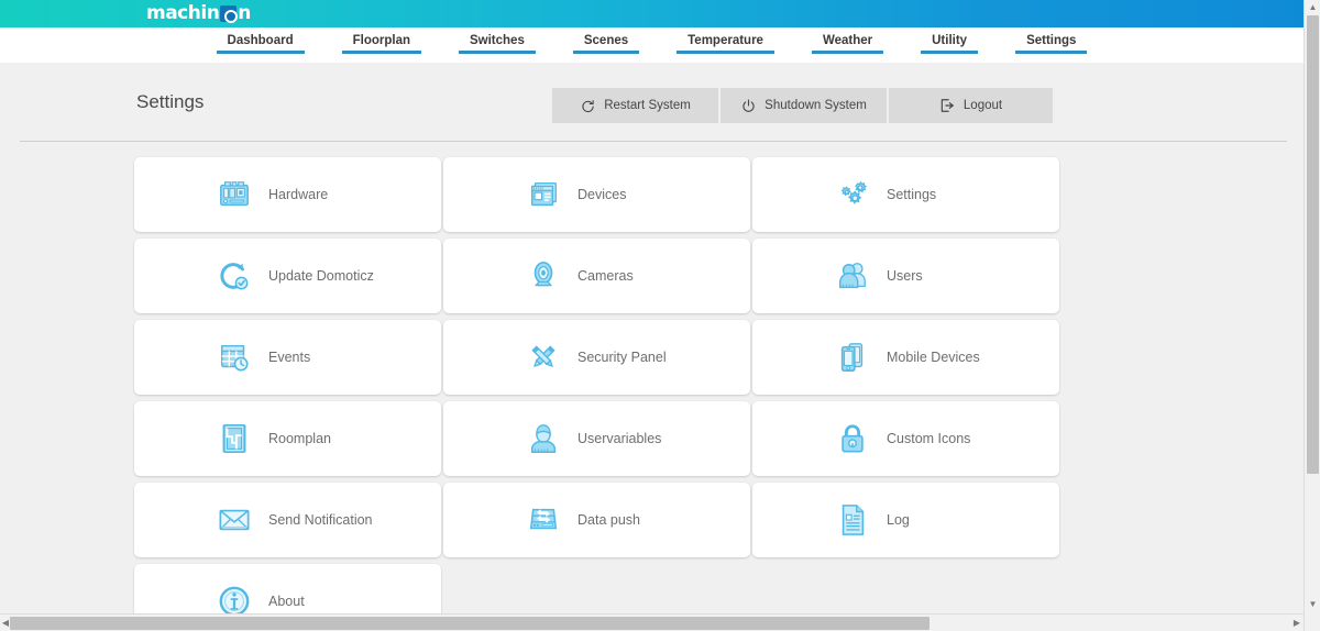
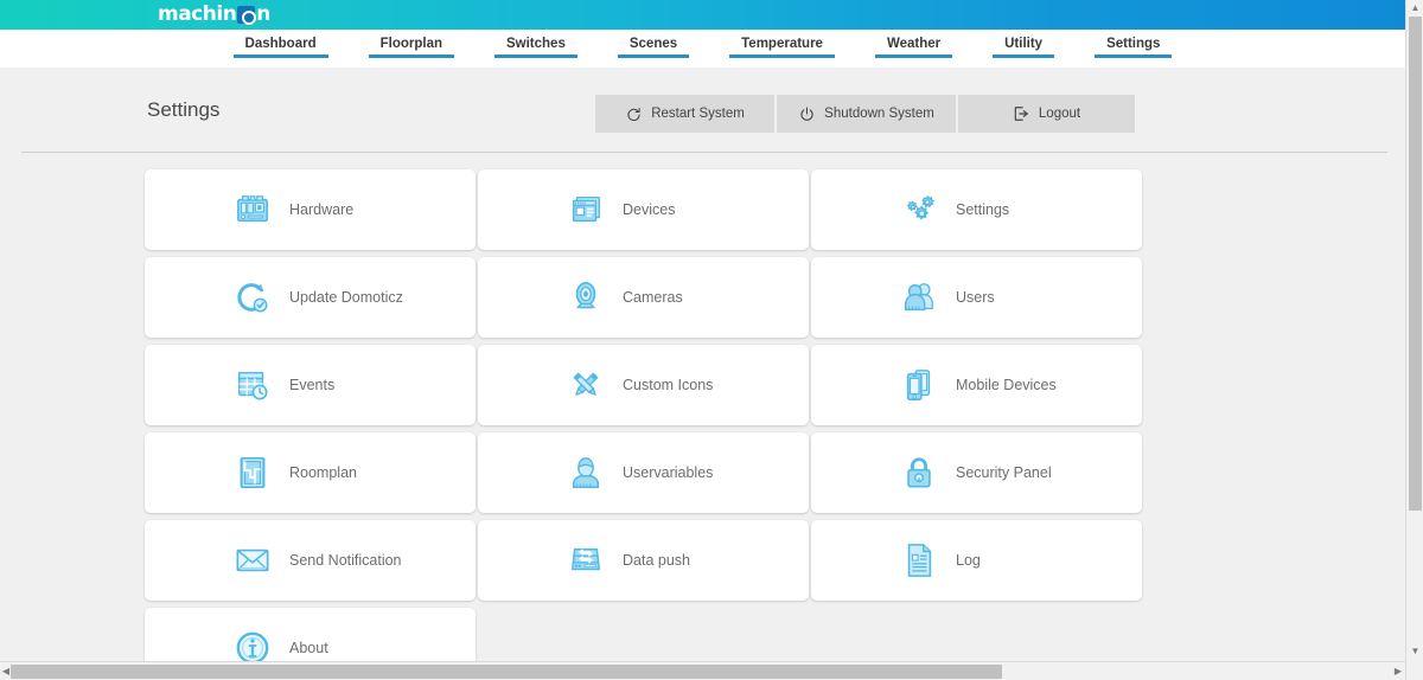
  machin
  n
  Dashboard
  Floorplan
  Switches
  Scenes
  Temperature
  Weather
  Utility
  Settings
  Settings
  Restart System
  Shutdown System
  Logout
  Hardware
  Devices
  Settings
  Update Domoticz
  Cameras
  Users
  Events
- Security Panel
+ Custom Icons
  Mobile Devices
  Roomplan
  Uservariables
- Custom Icons
+ Security Panel
  Send Notification
  Data push
  Log
  About
  ◀
  ▶
  ▲
  ▼
